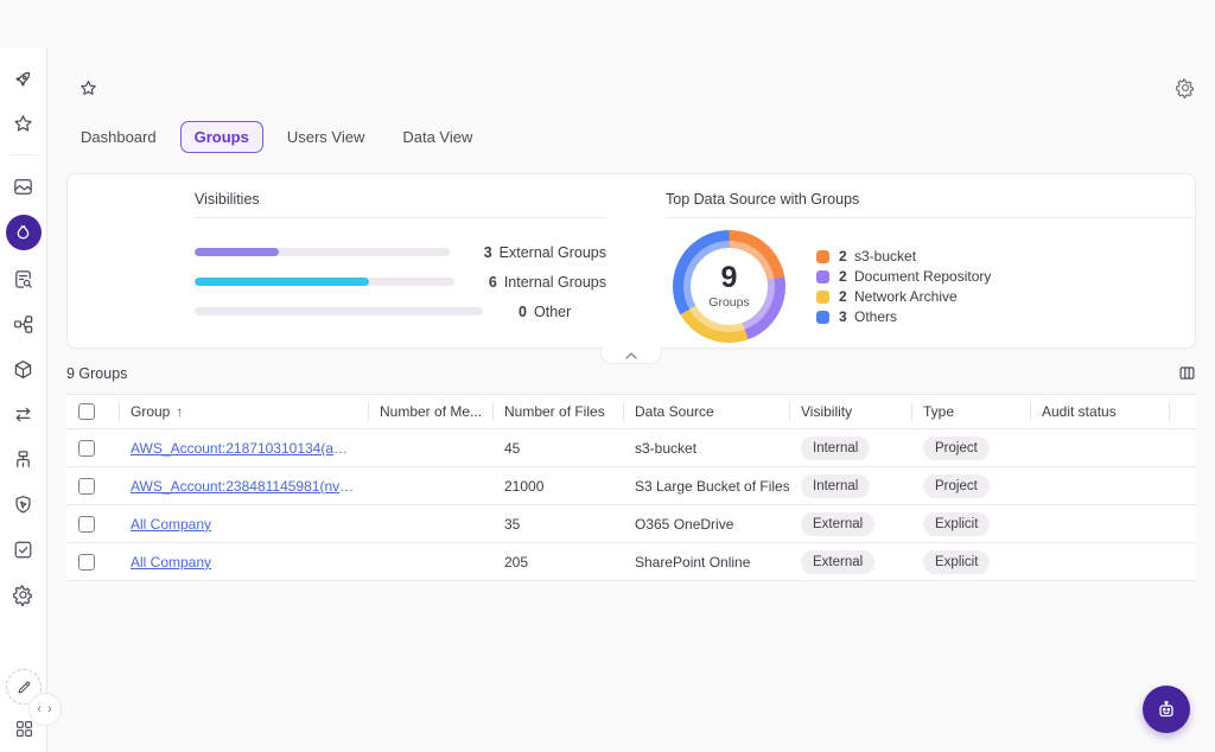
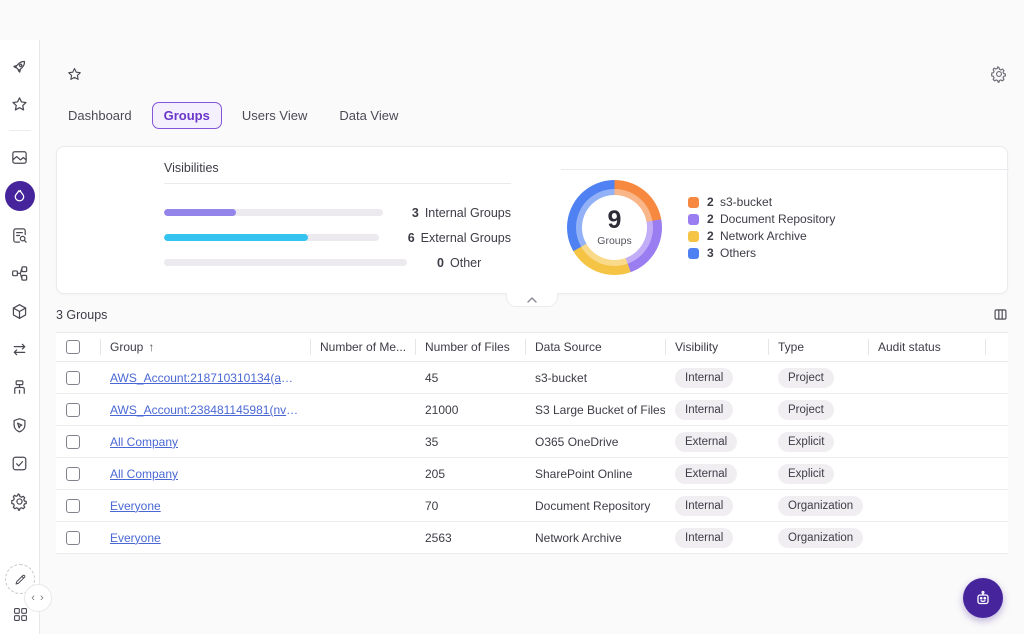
  ‹ ›
  Dashboard
  Groups
  Users View
  Data View
  Visibilities
  3
- External Groups
+ Internal Groups
  6
- Internal Groups
+ External Groups
  0
  Other
- Top Data Source with Groups
  9
  Groups
  2
  s3-bucket
  2
  Document Repository
  2
  Network Archive
  3
  Others
- 9 Groups
+ 3 Groups
  	Group ↑	Number of Me...	Number of Files	Data Source	Visibility	Type	Audit status
  	AWS_Account:218710310134(aws-		45	s3-bucket	Internal	Project
  	AWS_Account:238481145981(nvax		21000	S3 Large Bucket of Files	Internal	Project
  	All Company		35	O365 OneDrive	External	Explicit
  	All Company		205	SharePoint Online	External	Explicit
+ 	Everyone		70	Document Repository	Internal	Organization
+ 	Everyone		2563	Network Archive	Internal	Organization
